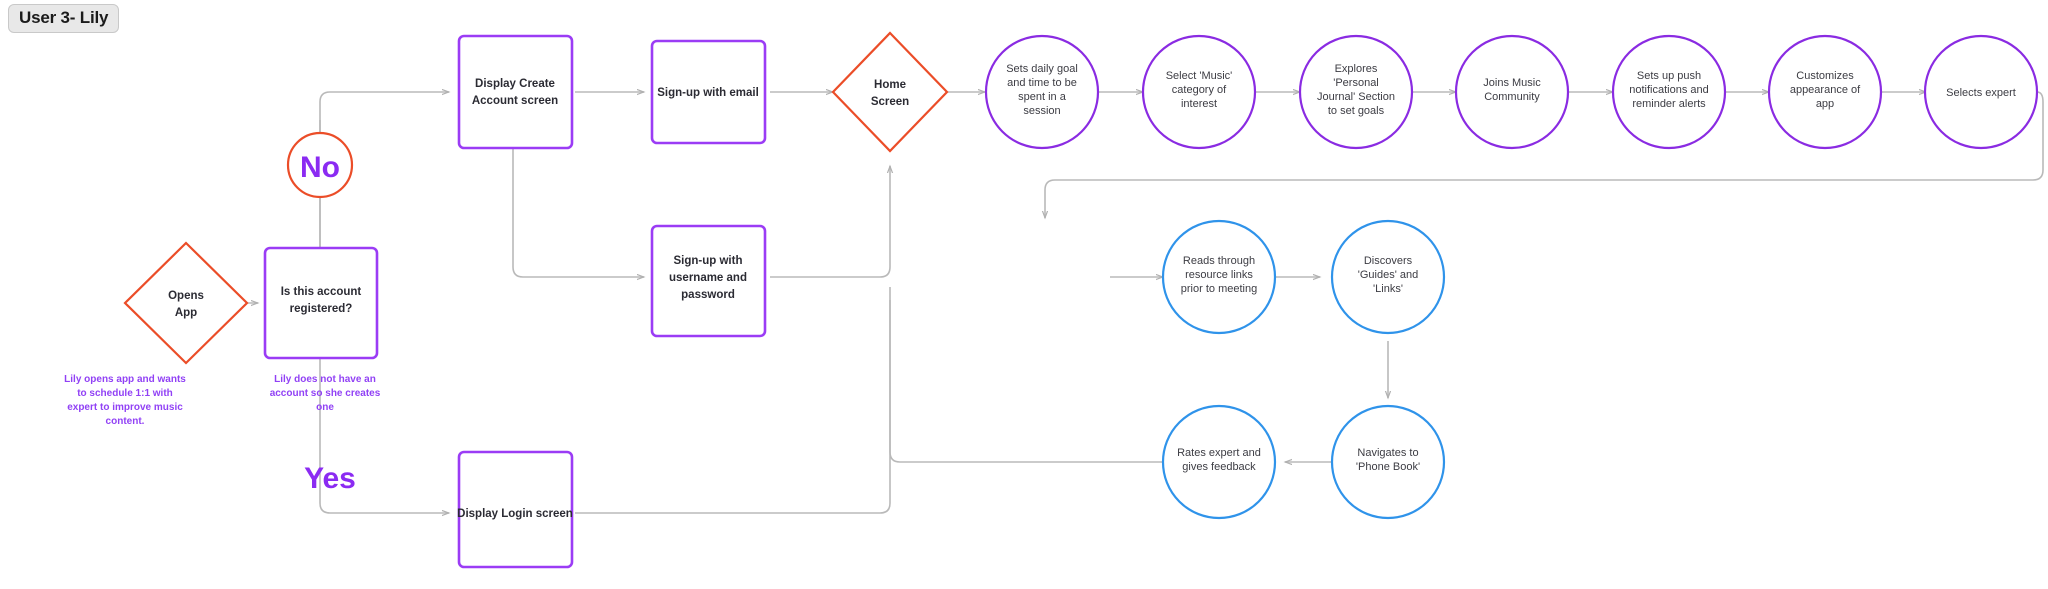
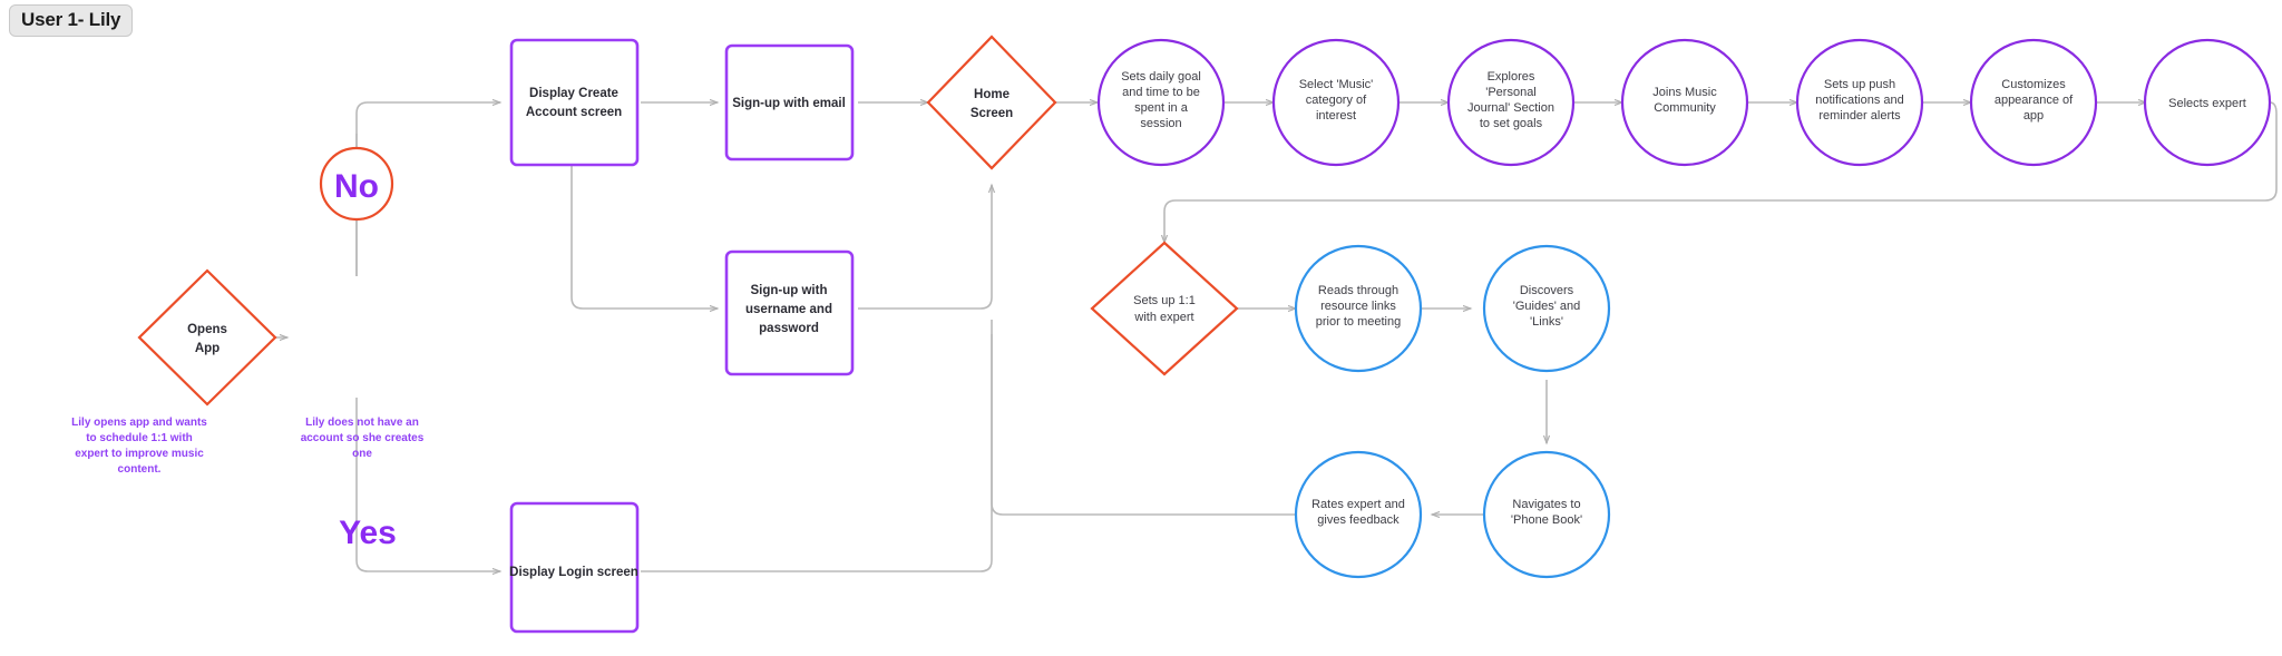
- User 3- Lily
+ User 1- Lily
  Opens
  App
- Is this account
- registered?
  No
  Yes
  Display Create
  Account screen
  Sign-up with email
  Sign-up with
  username and
  password
  Display Login screen
  Home
  Screen
  Sets daily goal
  and time to be
  spent in a
  session
  Select 'Music'
  category of
  interest
  Explores
  'Personal
  Journal' Section
  to set goals
  Joins Music
  Community
  Sets up push
  notifications and
  reminder alerts
  Customizes
  appearance of
  app
  Selects expert
+ Sets up 1:1
+ with expert
  Reads through
  resource links
  prior to meeting
  Discovers
  'Guides' and
  'Links'
  Navigates to
  'Phone Book'
  Rates expert and
  gives feedback
  Lily opens app and wants
  to schedule 1:1 with
  expert to improve music
  content.
  Lily does not have an
  account so she creates
  one
